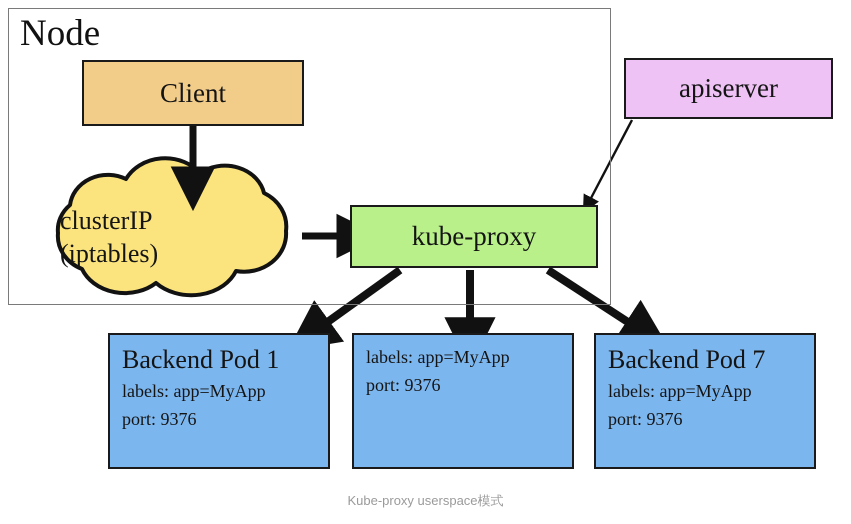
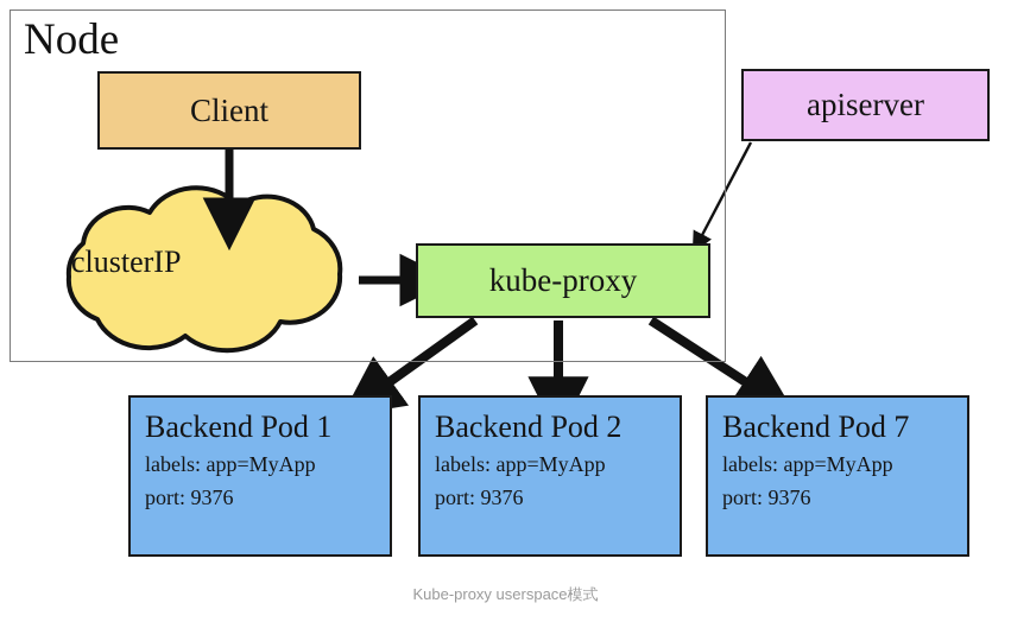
  Node
  clusterIP
- (iptables)
  Client
  apiserver
  kube-proxy
  Backend Pod 1
  labels: app=MyApp
  port: 9376
+ Backend Pod 2
  labels: app=MyApp
  port: 9376
  Backend Pod 7
  labels: app=MyApp
  port: 9376
  Kube-proxy userspace模式
